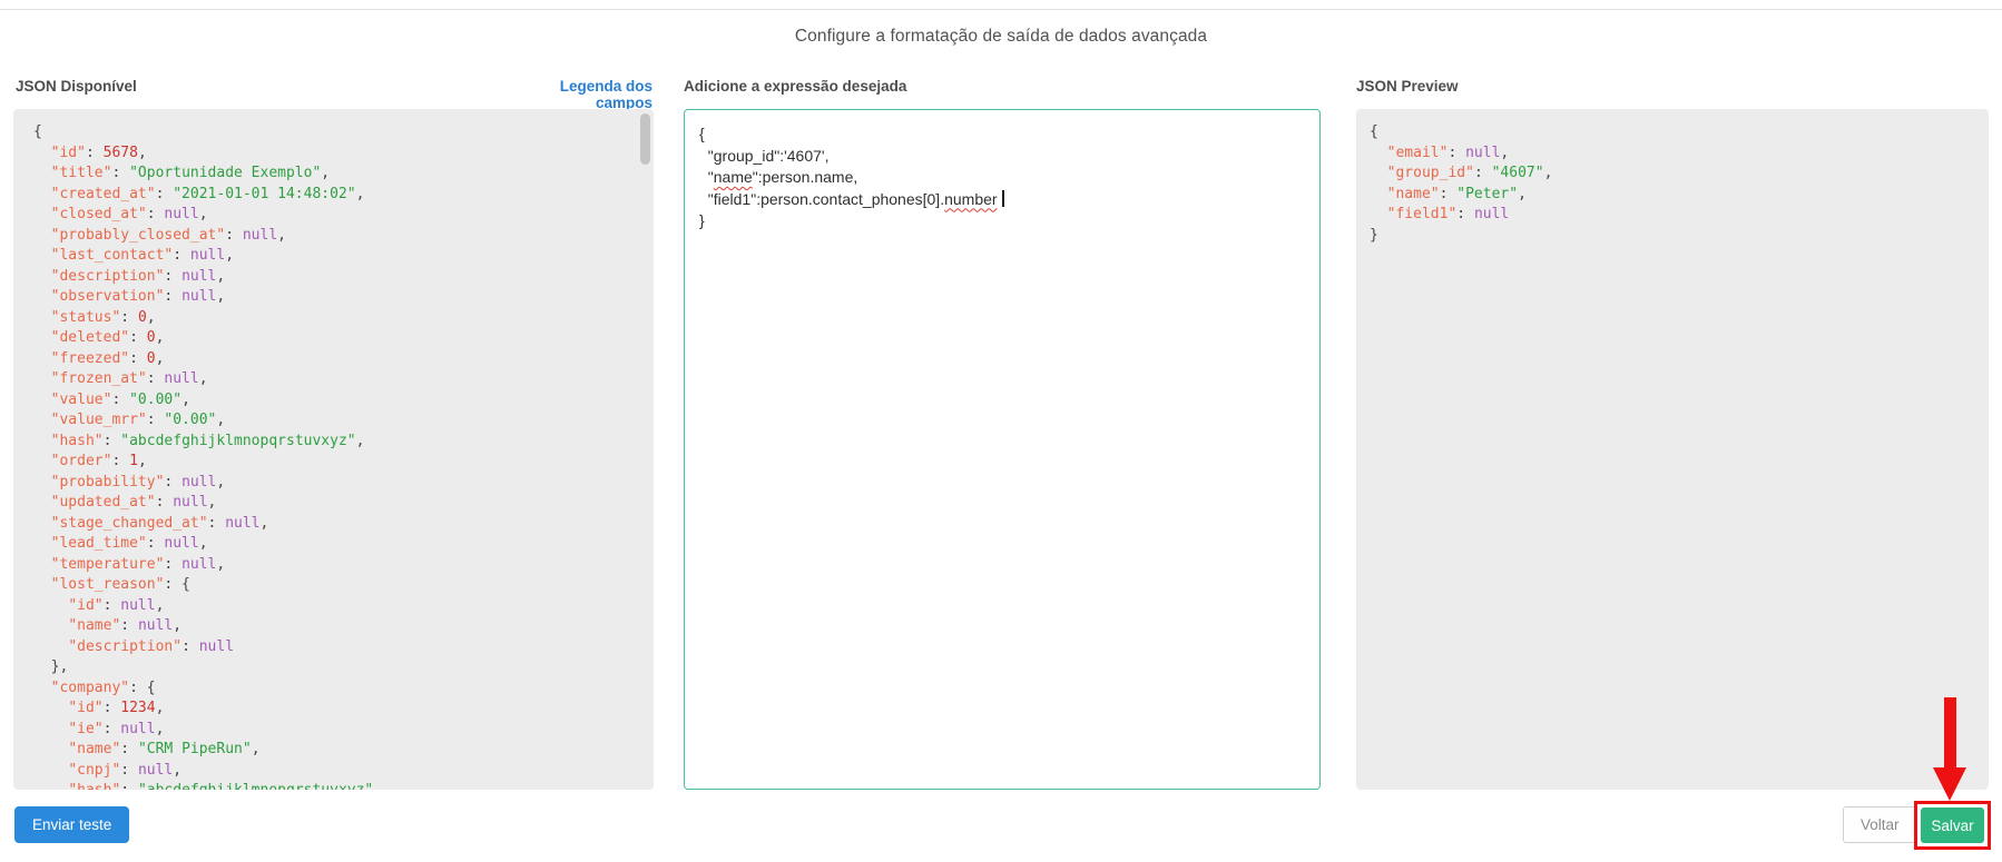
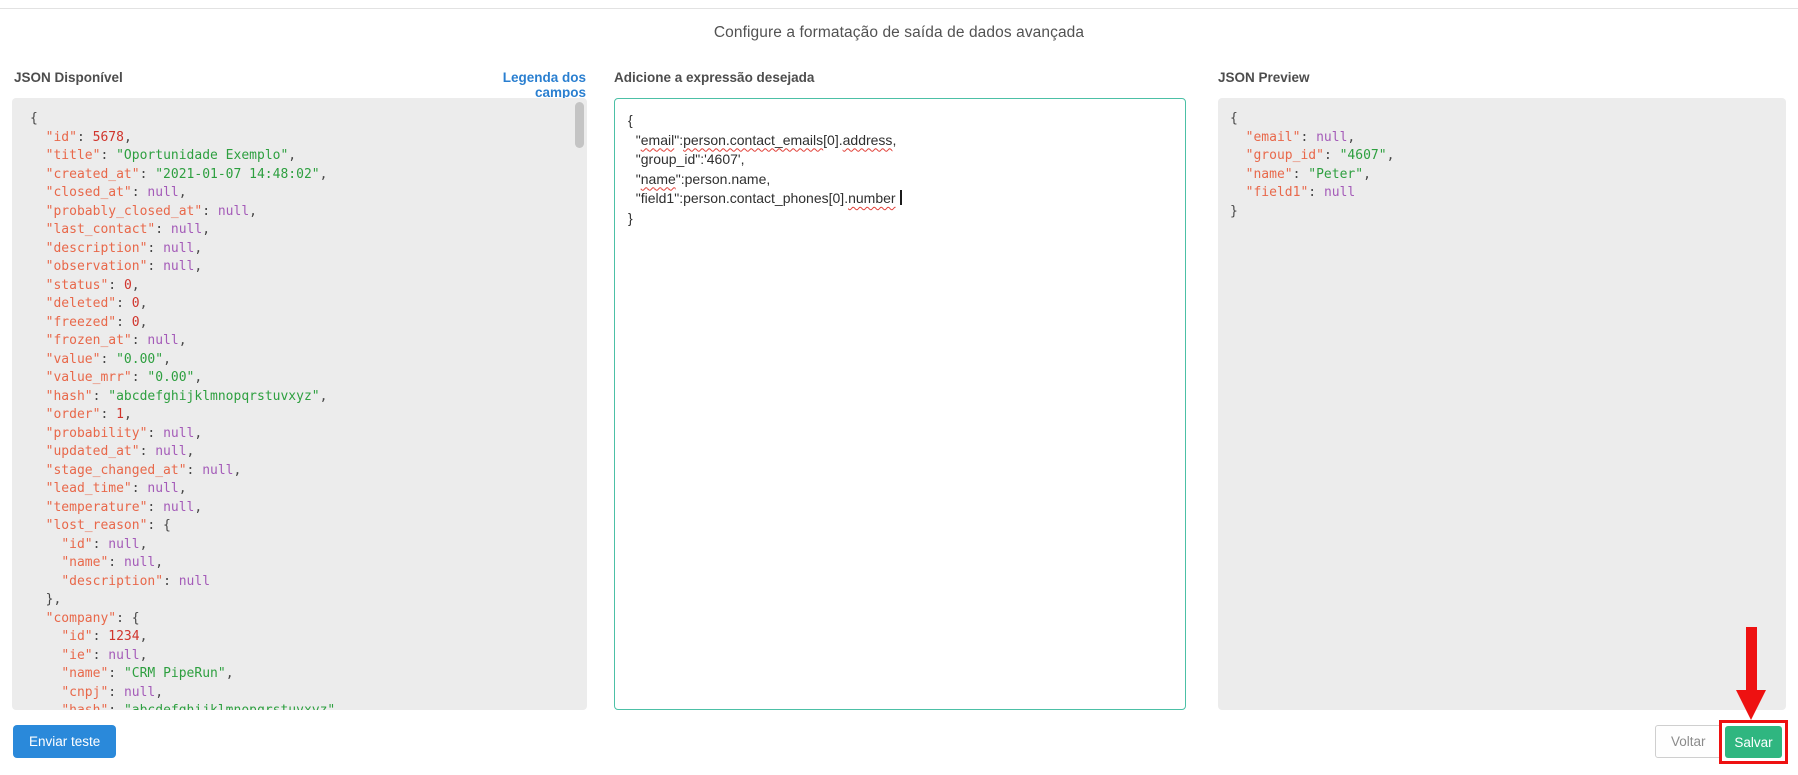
  Configure a formatação de saída de dados avançada
  JSON Disponível
  Legenda dos campos
  Adicione a expressão desejada
  JSON Preview
  {
  "id": 5678,
  "title": "Oportunidade Exemplo",
- "created_at": "2021-01-01 14:48:02",
+ "created_at": "2021-01-07 14:48:02",
  "closed_at": null,
  "probably_closed_at": null,
  "last_contact": null,
  "description": null,
  "observation": null,
  "status": 0,
  "deleted": 0,
  "freezed": 0,
  "frozen_at": null,
  "value": "0.00",
  "value_mrr": "0.00",
  "hash": "abcdefghijklmnopqrstuvxyz",
  "order": 1,
  "probability": null,
  "updated_at": null,
  "stage_changed_at": null,
  "lead_time": null,
  "temperature": null,
  "lost_reason": {
  "id": null,
  "name": null,
  "description": null
  },
  "company": {
  "id": 1234,
  "ie": null,
  "name": "CRM PipeRun",
  "cnpj": null,
  {
+ "email":person.contact_emails[0].address,
  "group_id":'4607',
  "name":person.name,
  "field1":person.contact_phones[0].number
  }
  {
  "email": null,
  "group_id": "4607",
  "name": "Peter",
  "field1": null
  }
  Enviar teste
  Voltar
  Salvar
